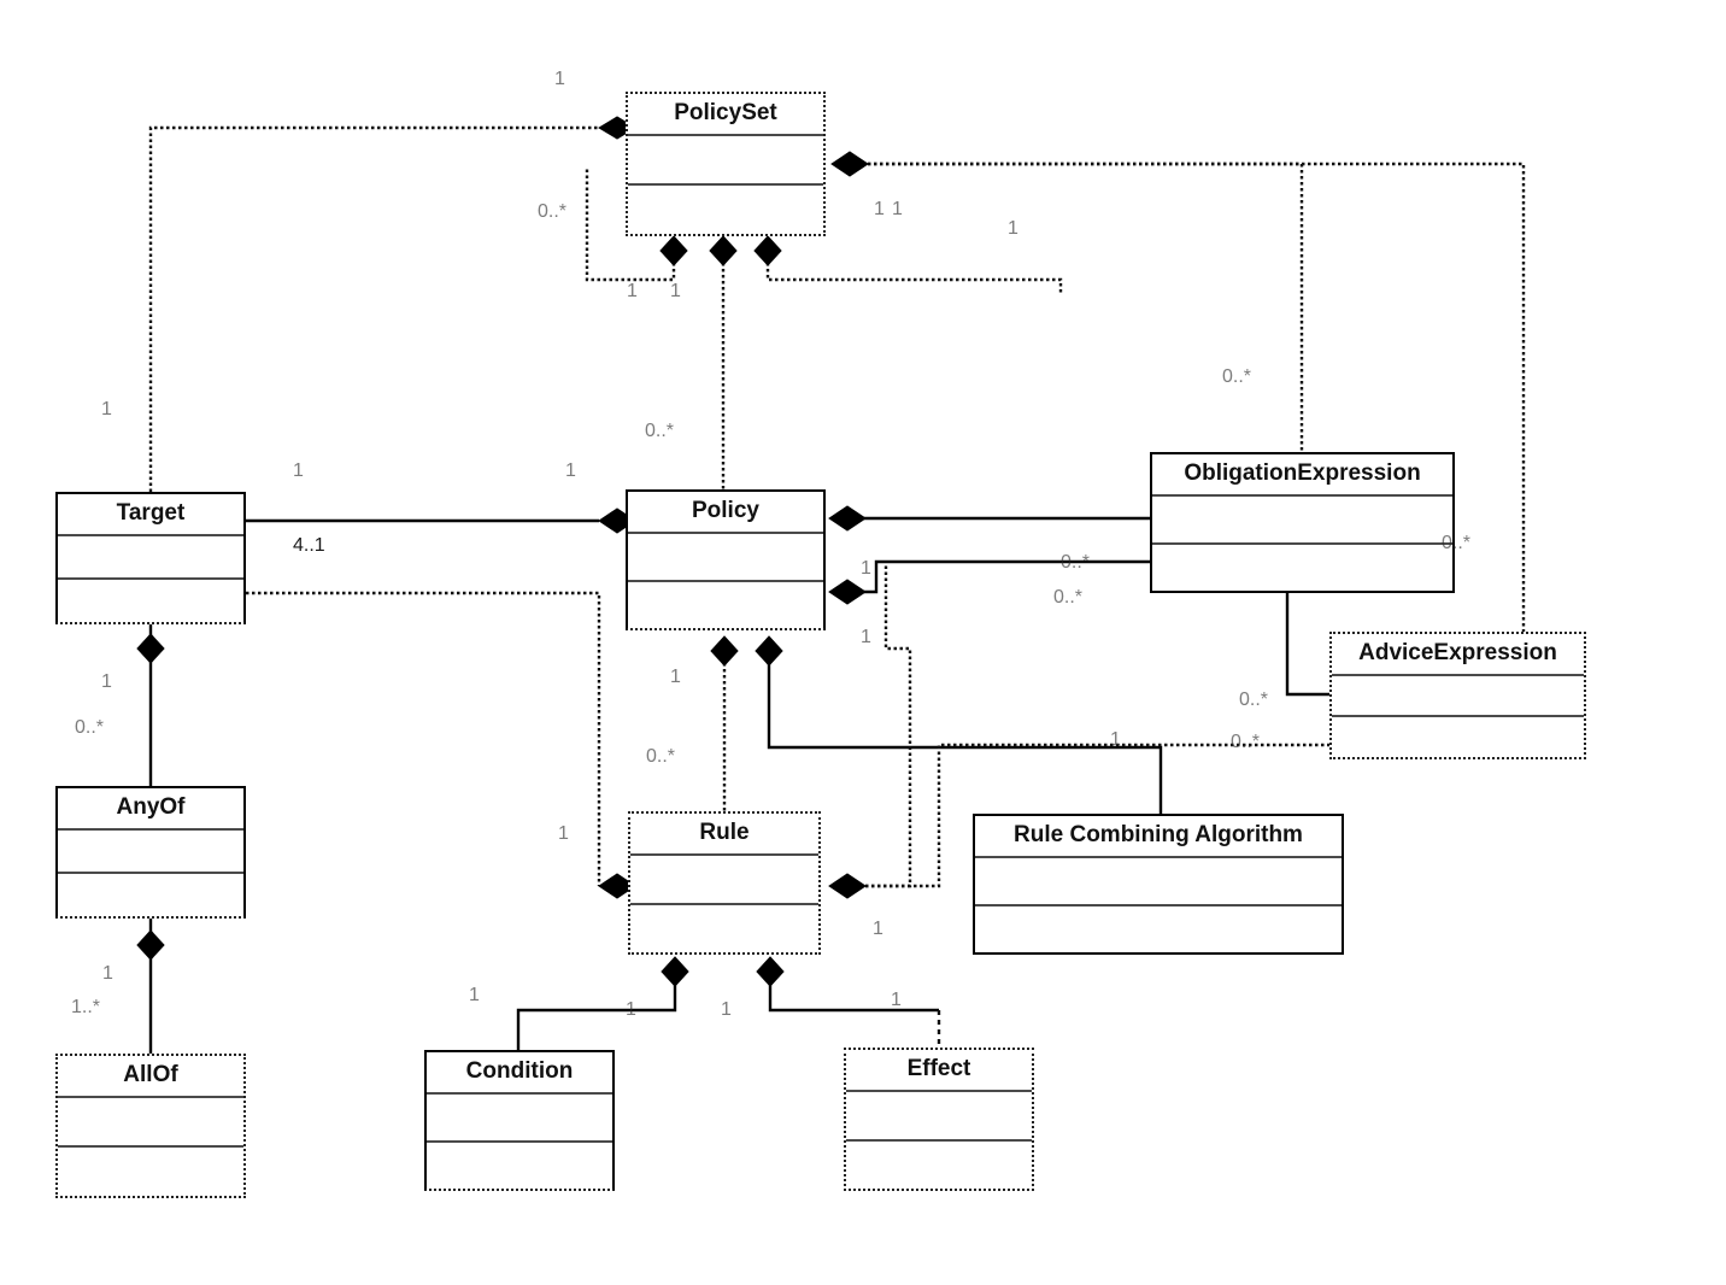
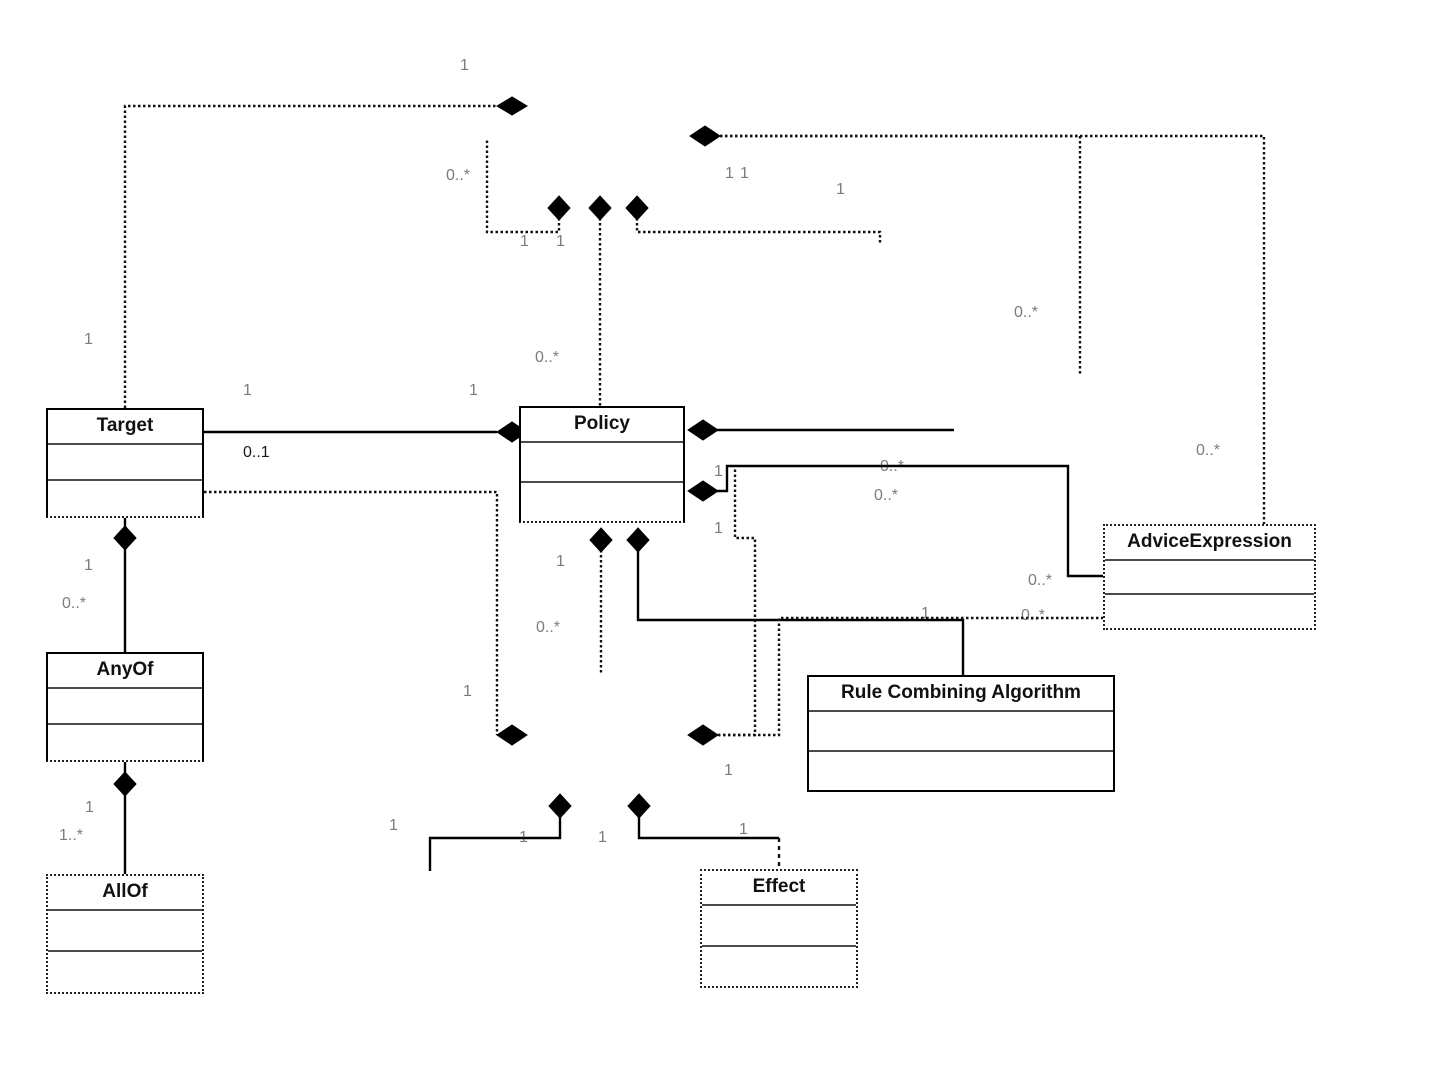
- PolicySet
- ObligationExpression
  AdviceExpression
  Target
  Policy
  AnyOf
  AllOf
- Rule
  Rule Combining Algorithm
- Condition
  Effect
  1
  0..*
  1
  1
  1
  1
  1
  0..*
  1
  1
- 4..1
+ 0..1
  1
  0..*
  0..*
  0..*
  0..*
  1
  1
  1
  1
  0..*
  0..*
  0..*
  1
  0..*
  1
  1
  1..*
  1
  1
  1
  1
  1
